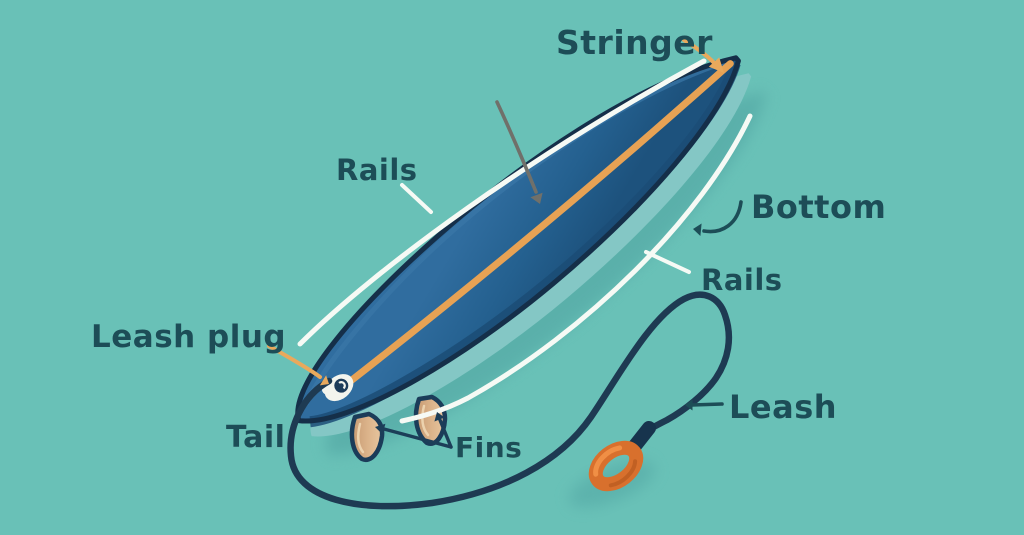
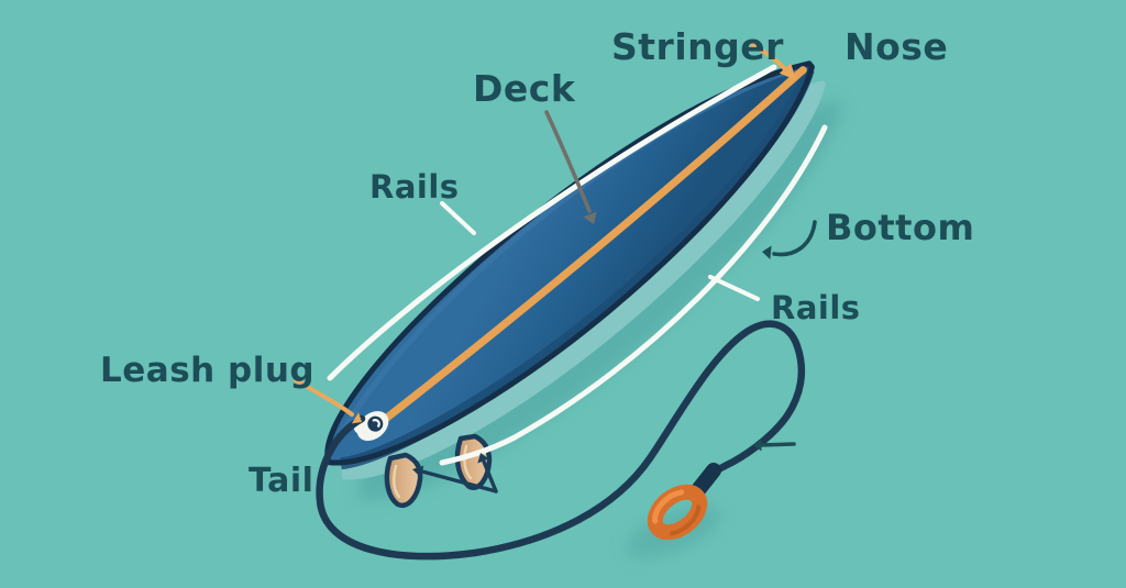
  Stringer
+ Nose
+ Deck
  Rails
  Bottom
  Rails
  Leash plug
  Tail
- Fins
- Leash
